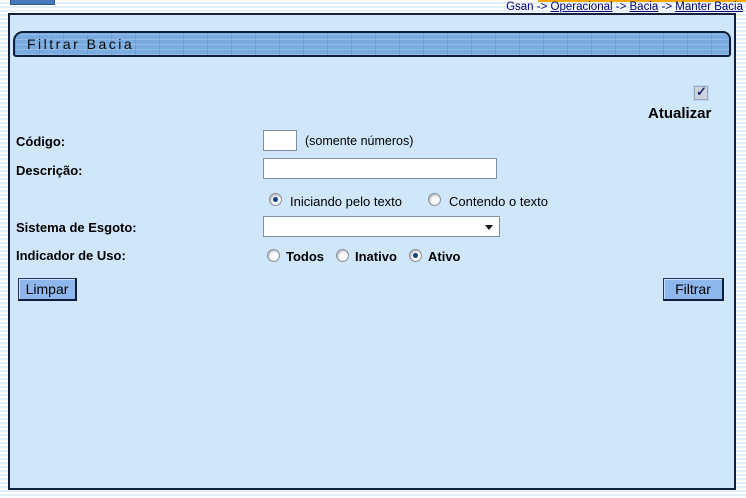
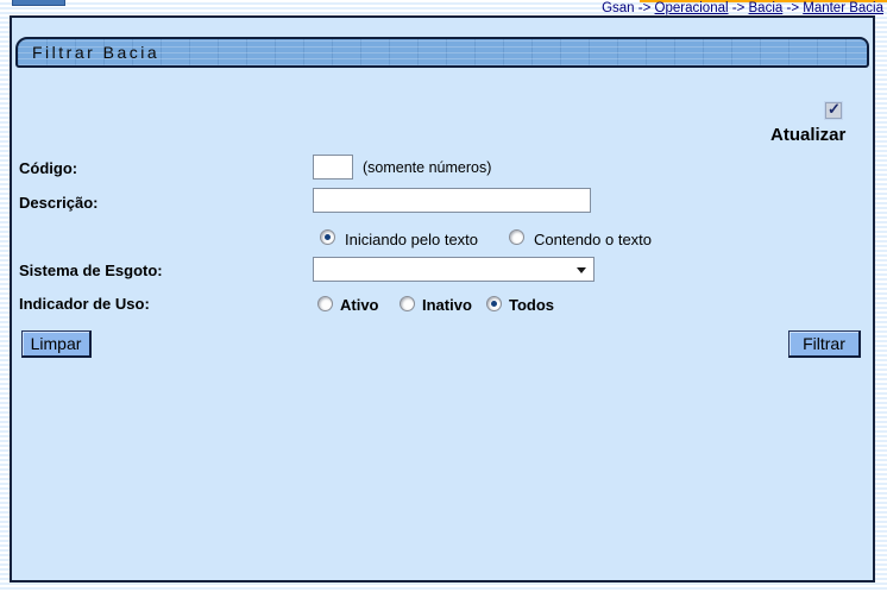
  Gsan -> Operacional -> Bacia -> Manter Bacia
  Filtrar Bacia
  Atualizar
  Código:
  (somente números)
  Descrição:
  Iniciando pelo texto
  Contendo o texto
  Sistema de Esgoto:
  Indicador de Uso:
- Todos
+ Ativo
  Inativo
- Ativo
+ Todos
  Limpar
  Filtrar
